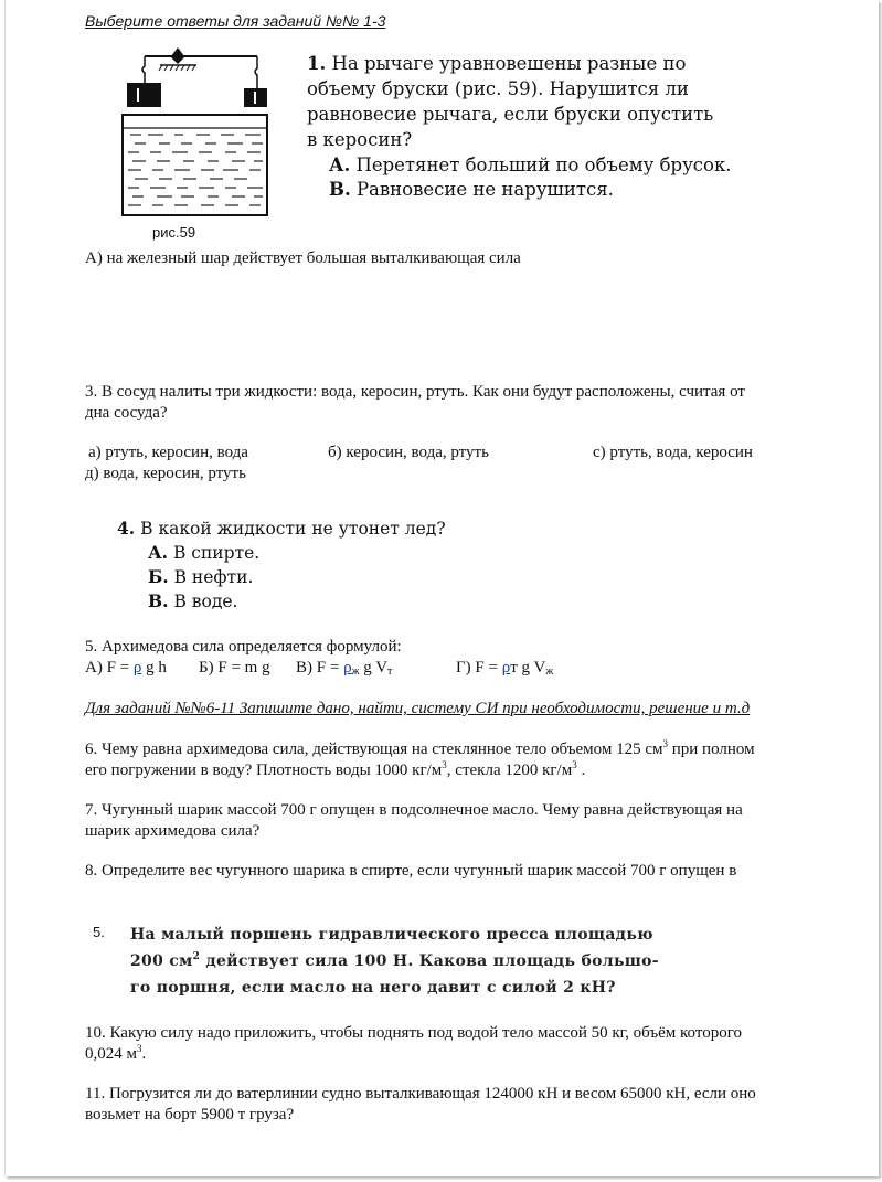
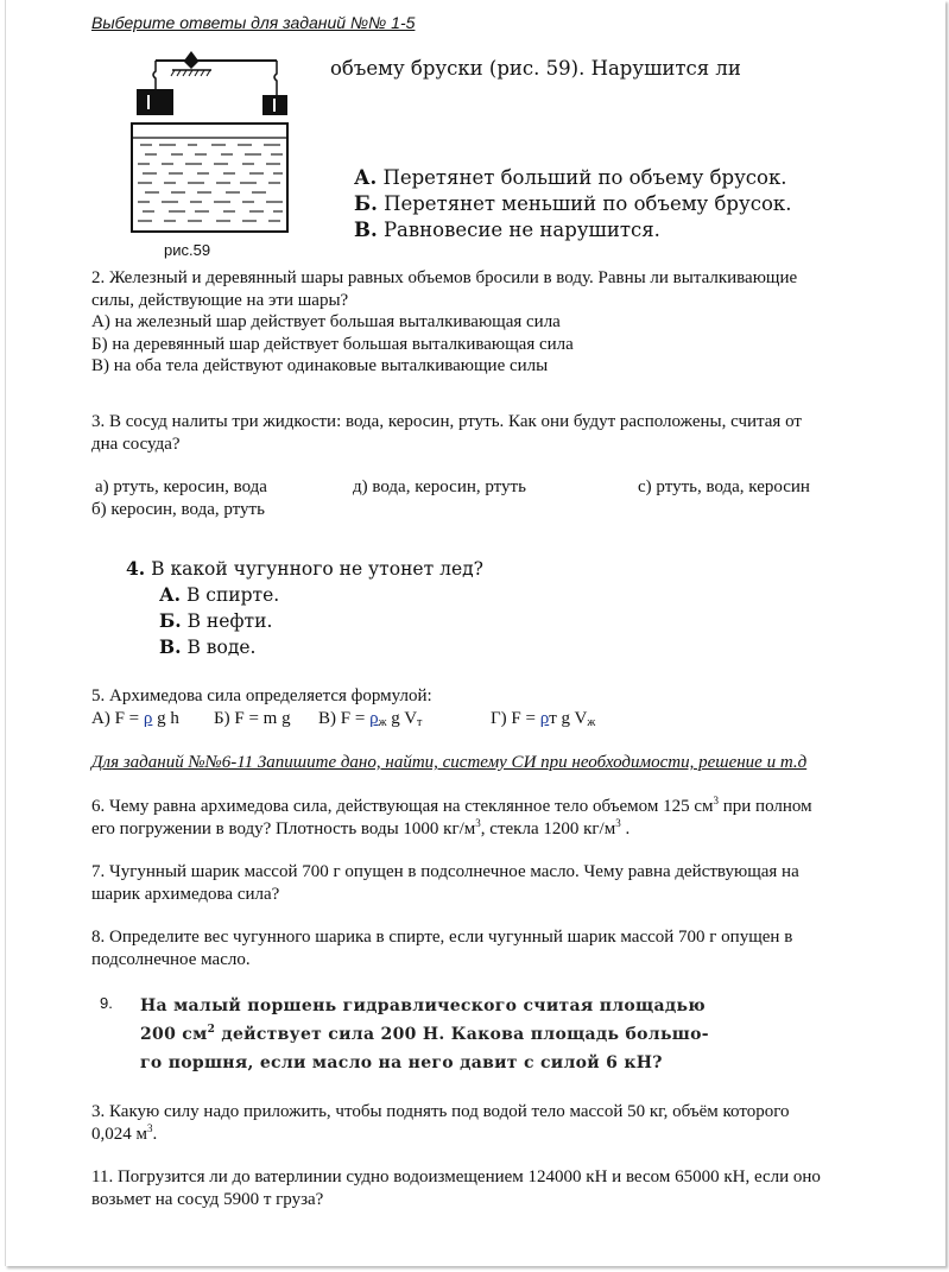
- Выберите ответы для заданий №№ 1-3
+ Выберите ответы для заданий №№ 1-5
  рис.59
- 1. На рычаге уравновешены разные по
  объему бруски (рис. 59). Нарушится ли
- равновесие рычага, если бруски опустить
- в керосин?
  А. Перетянет больший по объему брусок.
+ Б. Перетянет меньший по объему брусок.
  В. Равновесие не нарушится.
+ 2. Железный и деревянный шары равных объемов бросили в воду. Равны ли выталкивающие
+ силы, действующие на эти шары?
  А) на железный шар действует большая выталкивающая сила
+ Б) на деревянный шар действует большая выталкивающая сила
+ В) на оба тела действуют одинаковые выталкивающие силы
  3. В сосуд налиты три жидкости: вода, керосин, ртуть. Как они будут расположены, считая от
  дна сосуда?
  а) ртуть, керосин, вода
- б) керосин, вода, ртуть
+ д) вода, керосин, ртуть
  с) ртуть, вода, керосин
- д) вода, керосин, ртуть
+ б) керосин, вода, ртуть
- 4. В какой жидкости не утонет лед?
+ 4. В какой чугунного не утонет лед?
  А. В спирте.
  Б. В нефти.
  В. В воде.
  5. Архимедова сила определяется формулой:
  А) F = ρ g h
  Б) F = m g
  В) F = ρж g Vт
  Г) F = ρт g Vж
  Для заданий №№6-11 Запишите дано, найти, систему СИ при необходимости, решение и т.д
  6. Чему равна архимедова сила, действующая на стеклянное тело объемом 125 см3 при полном
  его погружении в воду? Плотность воды 1000 кг/м3, стекла 1200 кг/м3 .
  7. Чугунный шарик массой 700 г опущен в подсолнечное масло. Чему равна действующая на
  шарик архимедова сила?
  8. Определите вес чугунного шарика в спирте, если чугунный шарик массой 700 г опущен в
+ подсолнечное масло.
- 5.
+ 9.
- На малый поршень гидравлического пресса площадью
+ На малый поршень гидравлического считая площадью
- 200 см2 действует сила 100 Н. Какова площадь большо-
+ 200 см2 действует сила 200 Н. Какова площадь большо-
- го поршня, если масло на него давит с силой 2 кН?
+ го поршня, если масло на него давит с силой 6 кН?
- 10. Какую силу надо приложить, чтобы поднять под водой тело массой 50 кг, объём которого
+ 3. Какую силу надо приложить, чтобы поднять под водой тело массой 50 кг, объём которого
  0,024 м3.
- 11. Погрузится ли до ватерлинии судно выталкивающая 124000 кН и весом 65000 кН, если оно
+ 11. Погрузится ли до ватерлинии судно водоизмещением 124000 кН и весом 65000 кН, если оно
- возьмет на борт 5900 т груза?
+ возьмет на сосуд 5900 т груза?
